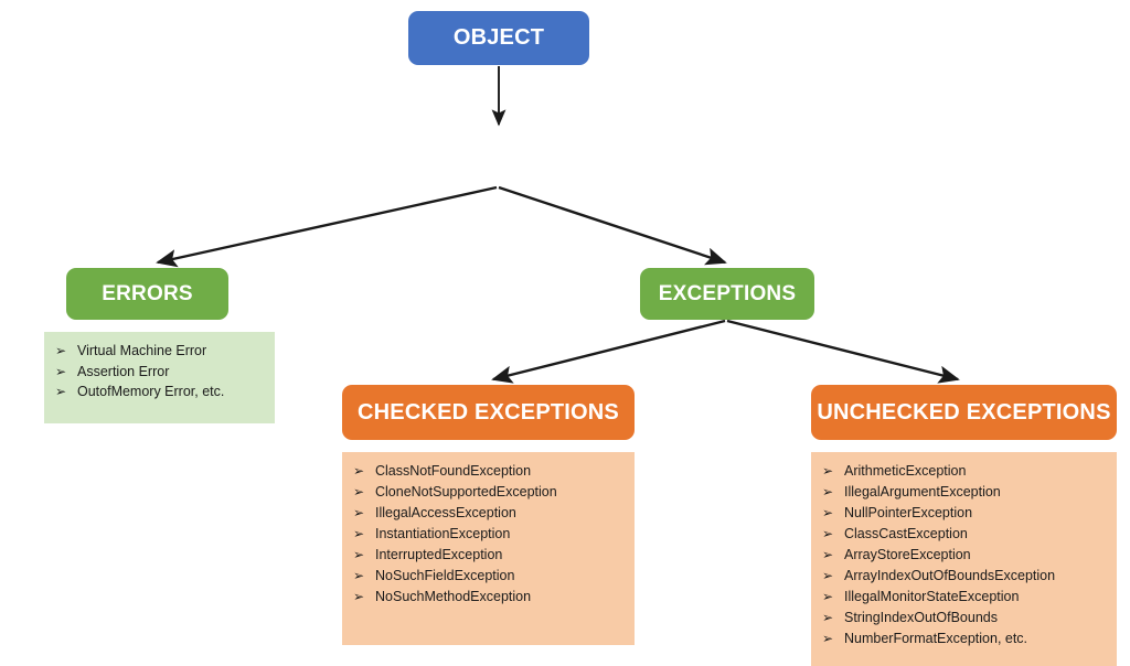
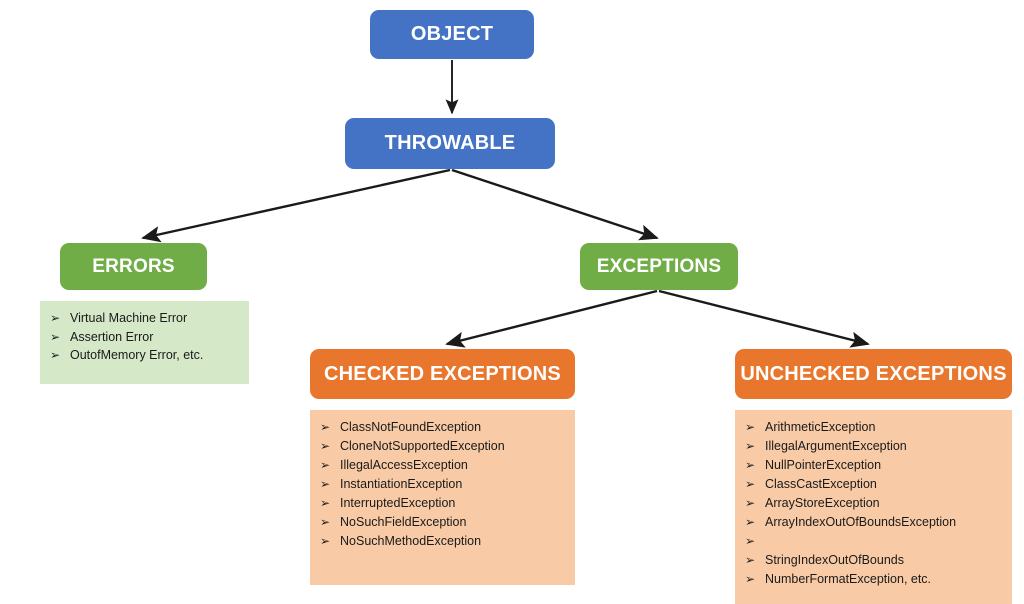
  OBJECT
+ THROWABLE
  ERRORS
  EXCEPTIONS
  ➢
  Virtual Machine Error
  ➢
  Assertion Error
  ➢
  OutofMemory Error, etc.
  CHECKED EXCEPTIONS
  ➢
  ClassNotFoundException
  ➢
  CloneNotSupportedException
  ➢
  IllegalAccessException
  ➢
  InstantiationException
  ➢
  InterruptedException
  ➢
  NoSuchFieldException
  ➢
  NoSuchMethodException
  UNCHECKED EXCEPTIONS
  ➢
  ArithmeticException
  ➢
  IllegalArgumentException
  ➢
  NullPointerException
  ➢
  ClassCastException
  ➢
  ArrayStoreException
  ➢
  ArrayIndexOutOfBoundsException
  ➢
- IllegalMonitorStateException
  ➢
  StringIndexOutOfBounds
  ➢
  NumberFormatException, etc.
